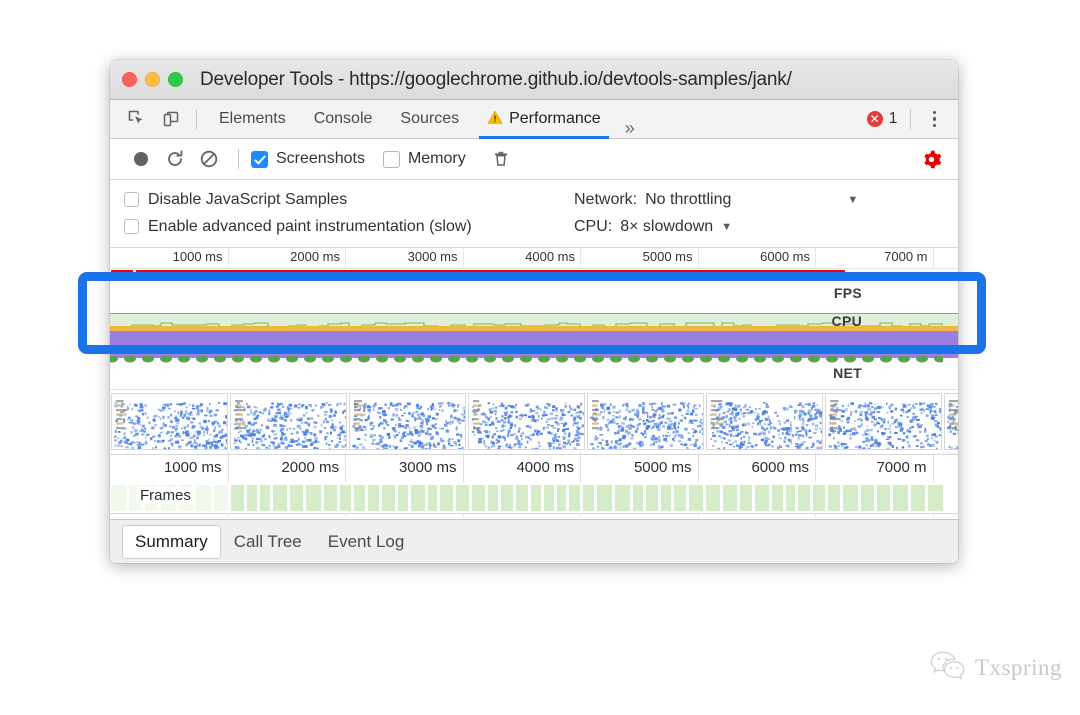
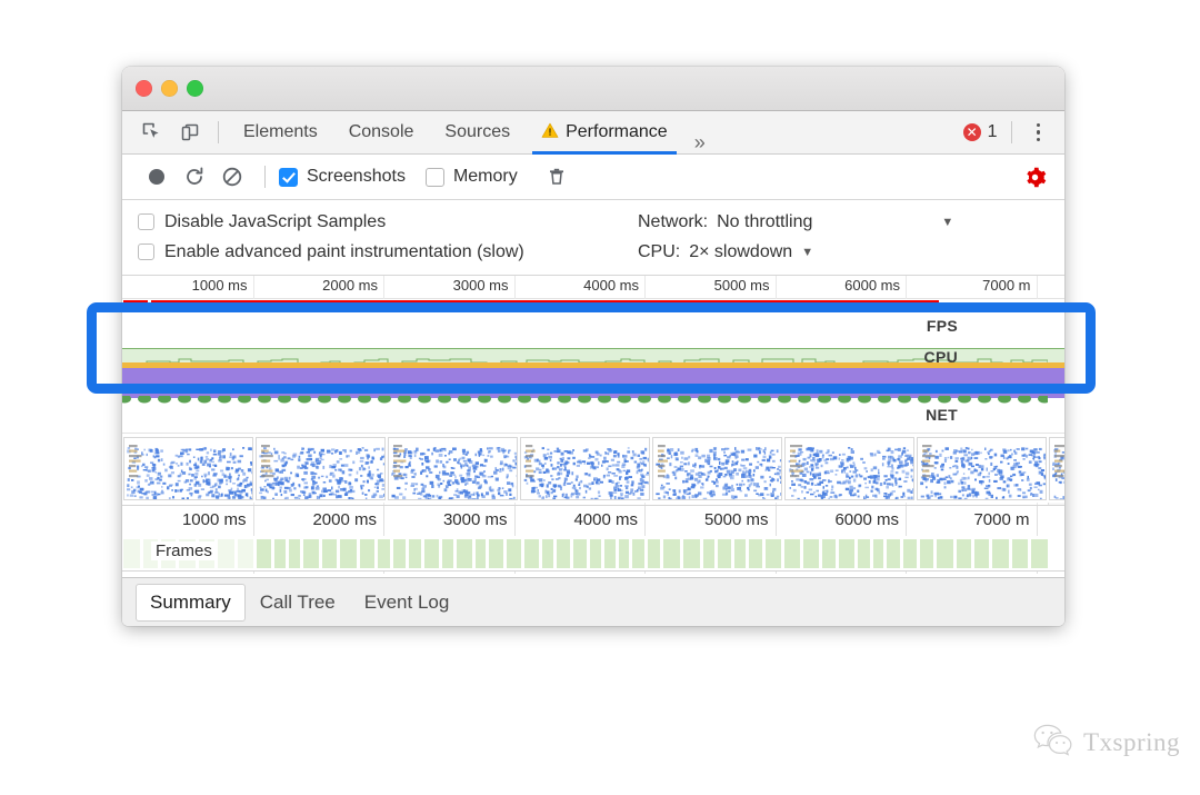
- Developer Tools - https://googlechrome.github.io/devtools-samples/jank/
  Elements
  Console
  Sources
  Performance
  »
  ✕
  1
  Screenshots
  Memory
  Disable JavaScript Samples
  Network:
  No throttling
  ▼
  Enable advanced paint instrumentation (slow)
  CPU:
- 8× slowdown
+ 2× slowdown
  ▼
  1000 ms
  2000 ms
  3000 ms
  4000 ms
  5000 ms
  6000 ms
  7000 m
  FPS
  CPU
  NET
  1000 ms
  2000 ms
  3000 ms
  4000 ms
  5000 ms
  6000 ms
  7000 m
  Frames
  Summary
  Call Tree
  Event Log
  Txspring
